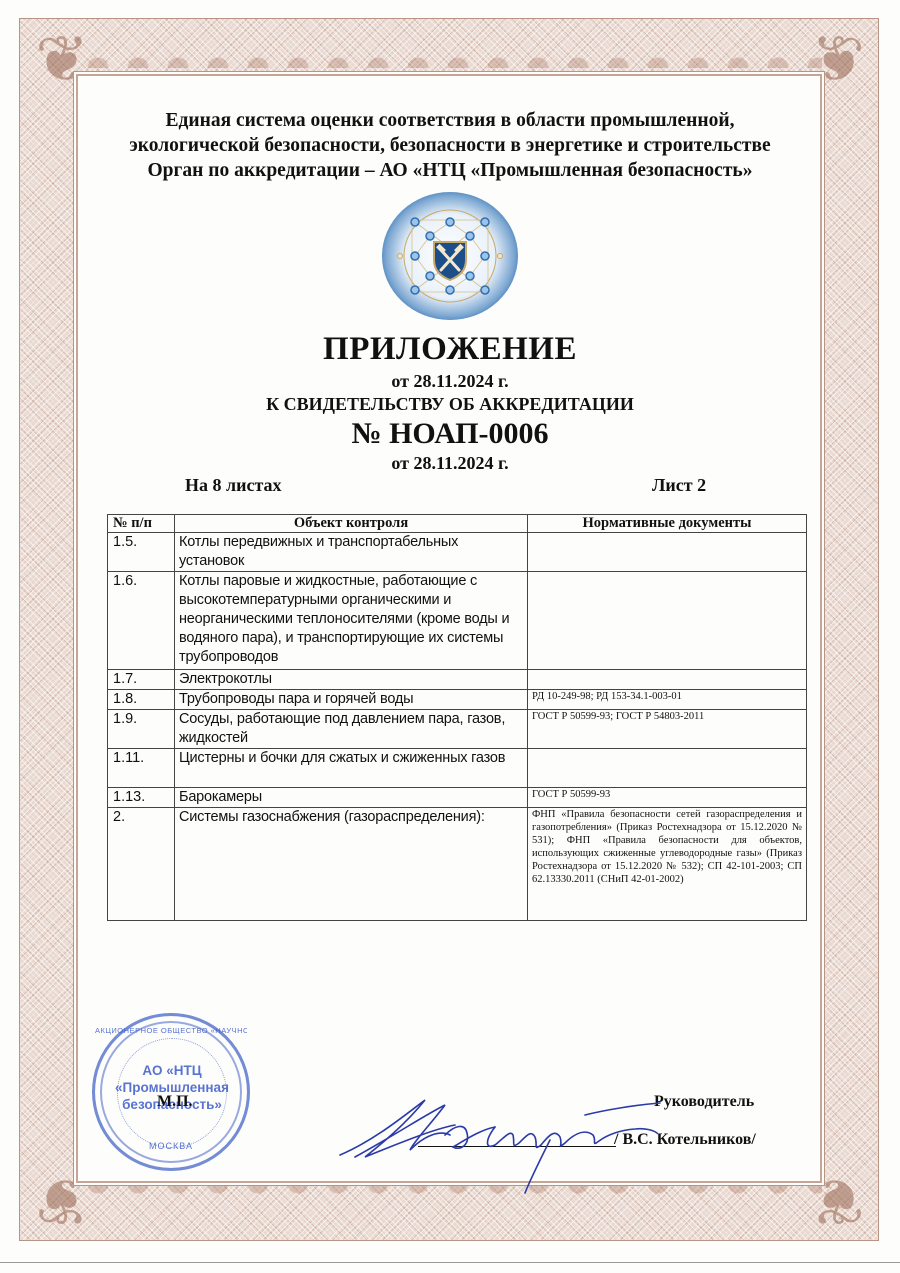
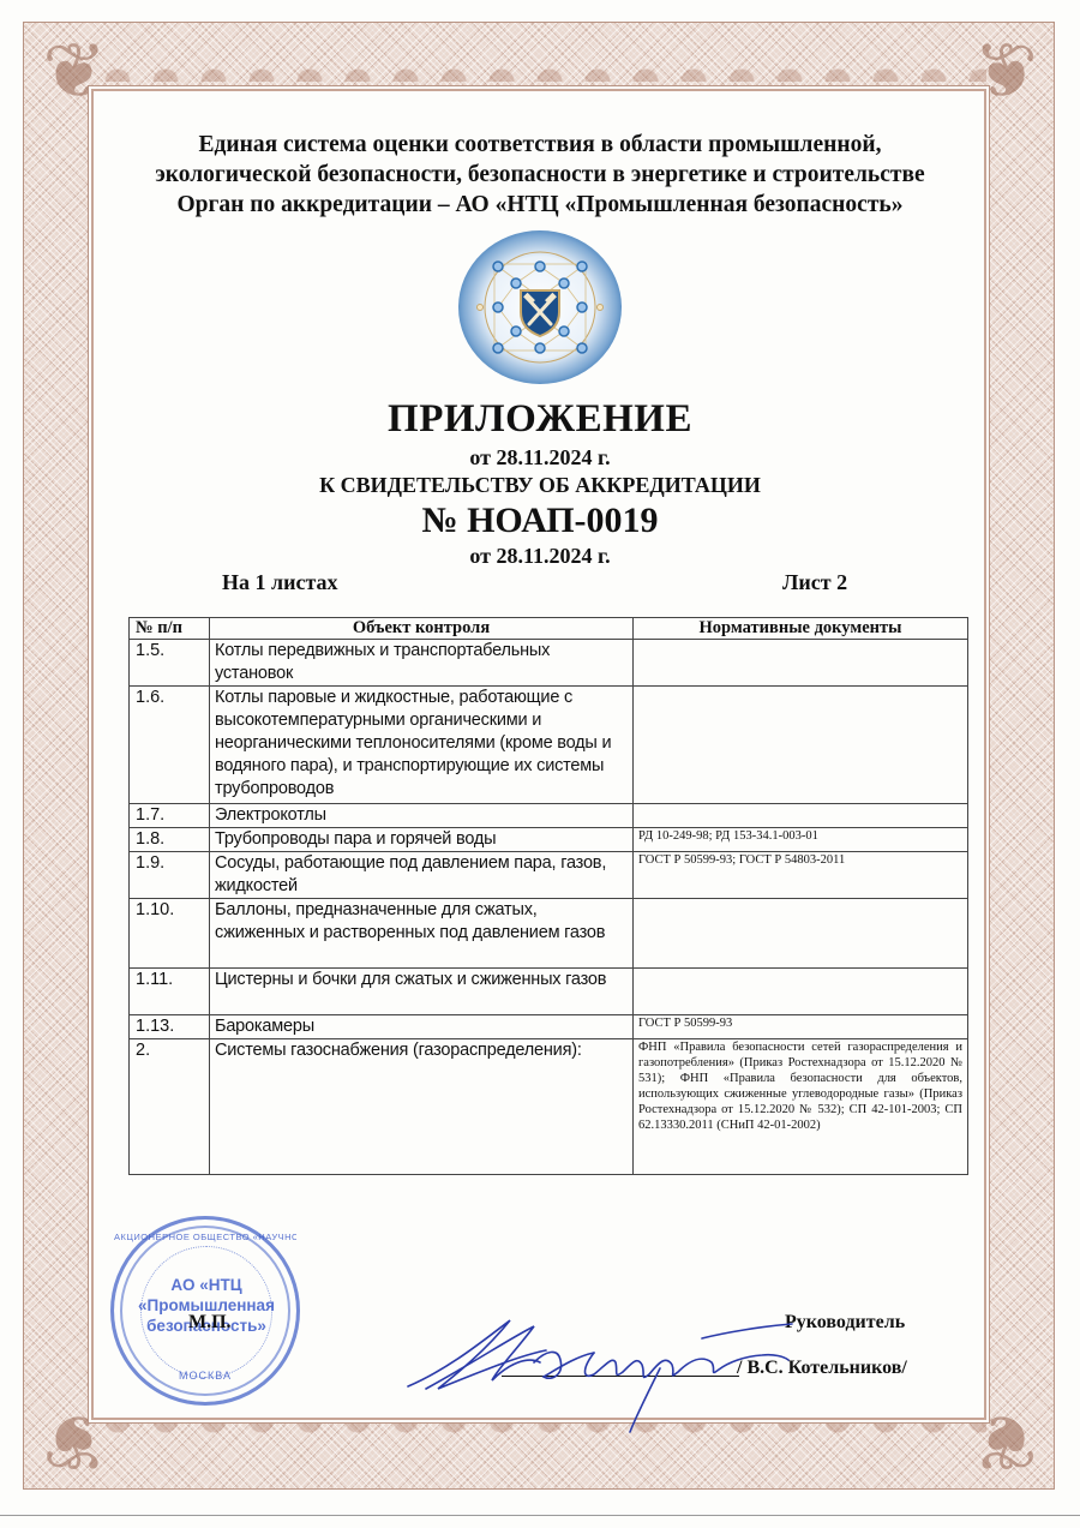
  ❦
  Единая система оценки соответствия в области промышленной,
  экологической безопасности, безопасности в энергетике и строительстве
  Орган по аккредитации – АО «НТЦ «Промышленная безопасность»
  ПРИЛОЖЕНИЕ
  от 28.11.2024 г.
  К СВИДЕТЕЛЬСТВУ ОБ АККРЕДИТАЦИИ
- № НОАП-0006
+ № НОАП-0019
  от 28.11.2024 г.
- На 8 листах
+ На 1 листах
  Лист 2
  № п/п	Объект контроля	Нормативные документы
  1.5.	Котлы передвижных и транспортабельных установок
  1.6.	Котлы паровые и жидкостные, работающие с высокотемпературными органическими и неорганическими теплоносителями (кроме воды и водяного пара), и транспортирующие их системы трубопроводов
  1.7.	Электрокотлы
  1.8.	Трубопроводы пара и горячей воды	РД 10-249-98; РД 153-34.1-003-01
  1.9.	Сосуды, работающие под давлением пара, газов, жидкостей	ГОСТ Р 50599-93; ГОСТ Р 54803-2011
+ 1.10.	Баллоны, предназначенные для сжатых, сжиженных и растворенных под давлением газов
  1.11.	Цистерны и бочки для сжатых и сжиженных газов
  1.13.	Барокамеры	ГОСТ Р 50599-93
  2.	Системы газоснабжения (газораспределения):	ФНП «Правила безопасности сетей газораспределения и газопотребления» (Приказ Ростехнадзора от 15.12.2020 № 531); ФНП «Правила безопасности для объектов, использующих сжиженные углеводородные газы» (Приказ Ростехнадзора от 15.12.2020 № 532); СП 42-101-2003; СП 62.13330.2011 (СНиП 42-01-2002)
  АО «НТЦ
  «Промышленная
  безопасность»
  МОСКВА
  М.П.
  Руководитель
  / В.С. Котельников/
